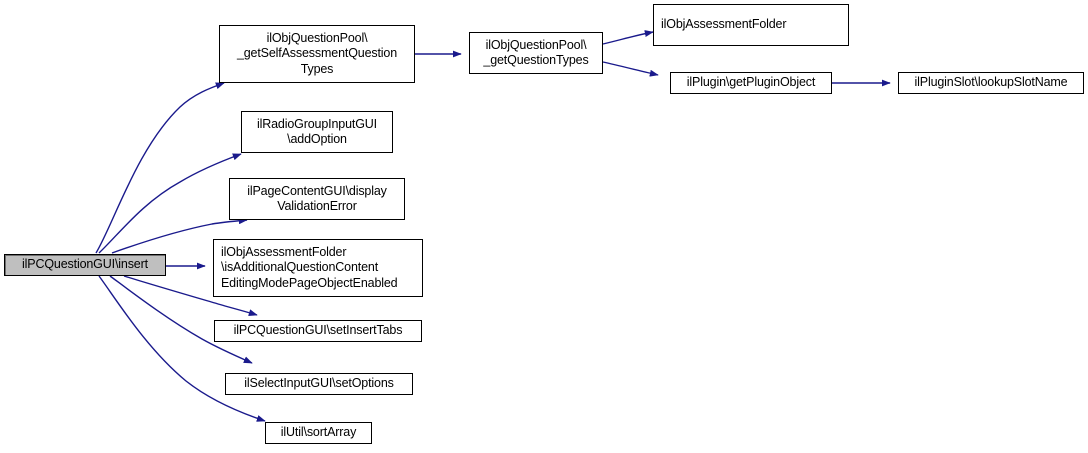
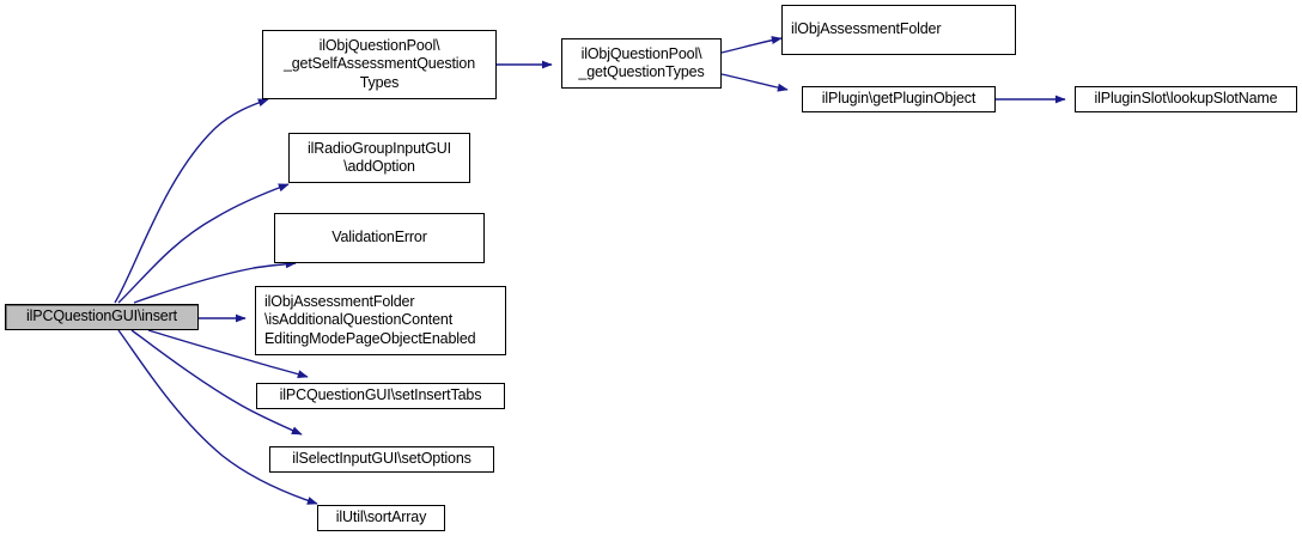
  ilPCQuestionGUI\insert
  ilObjQuestionPool\
  _getSelfAssessmentQuestion
  Types
  ilRadioGroupInputGUI
  \addOption
- ilPageContentGUI\display
  ValidationError
  ilObjAssessmentFolder
  \isAdditionalQuestionContent
  EditingModePageObjectEnabled
  ilPCQuestionGUI\setInsertTabs
  ilSelectInputGUI\setOptions
  ilUtil\sortArray
  ilObjQuestionPool\
  _getQuestionTypes
  ilObjAssessmentFolder
  ilPlugin\getPluginObject
  ilPluginSlot\lookupSlotName
